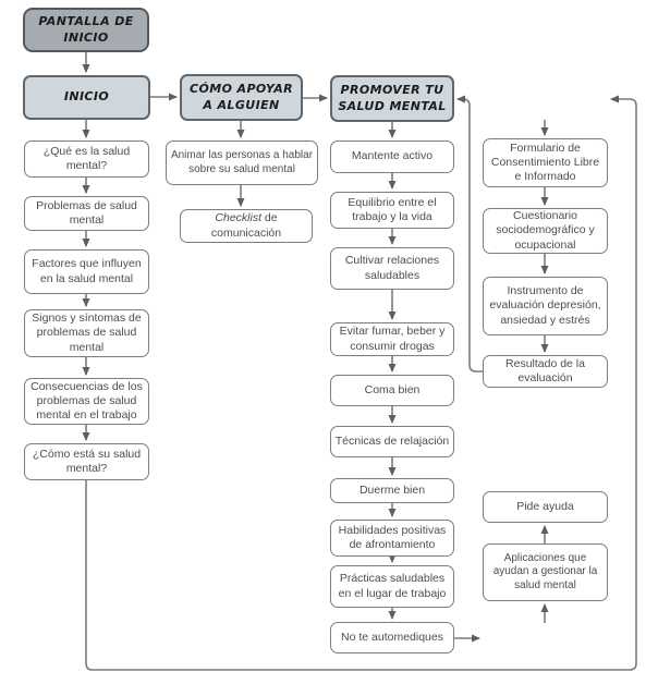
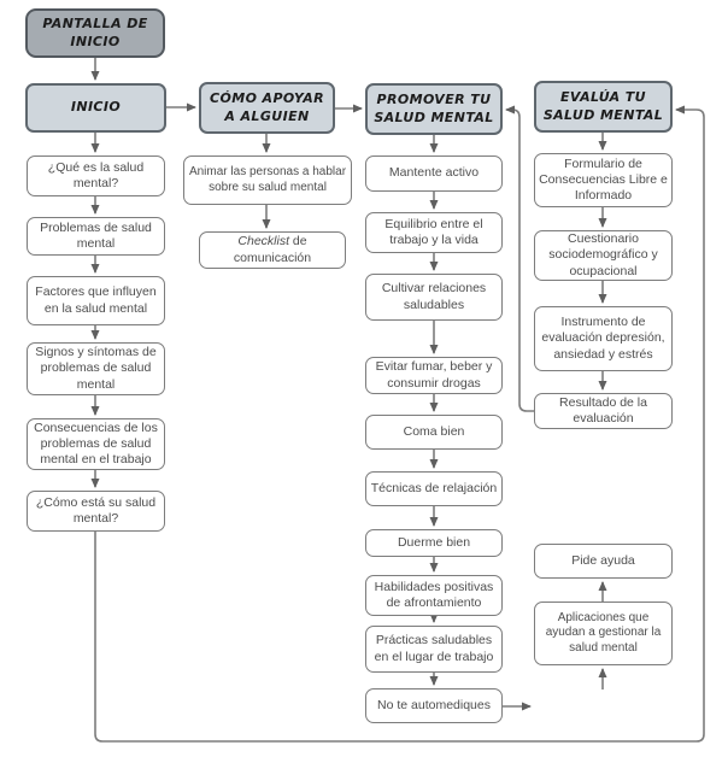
  PANTALLA DE INICIO
  INICIO
  ¿Qué es la salud mental?
  Problemas de salud mental
  Factores que influyen en la salud mental
  Signos y síntomas de problemas de salud mental
  Consecuencias de los problemas de salud mental en el trabajo
  ¿Cómo está su salud mental?
  CÓMO APOYAR A ALGUIEN
  Animar las personas a hablar sobre su salud mental
  Checklist de comunicación
  PROMOVER TU SALUD MENTAL
  Mantente activo
  Equilibrio entre el trabajo y la vida
  Cultivar relaciones saludables
  Evitar fumar, beber y consumir drogas
  Coma bien
  Técnicas de relajación
  Duerme bien
  Habilidades positivas de afrontamiento
  Prácticas saludables en el lugar de trabajo
  No te automediques
+ EVALÚA TU SALUD MENTAL
- Formulario de Consentimiento Libre e Informado
+ Formulario de Consecuencias Libre e Informado
  Cuestionario sociodemográfico y ocupacional
  Instrumento de evaluación depresión, ansiedad y estrés
  Resultado de la evaluación
  Pide ayuda
  Aplicaciones que ayudan a gestionar la salud mental
